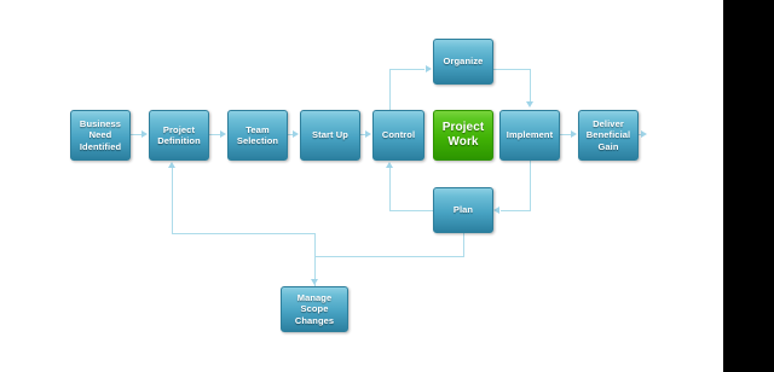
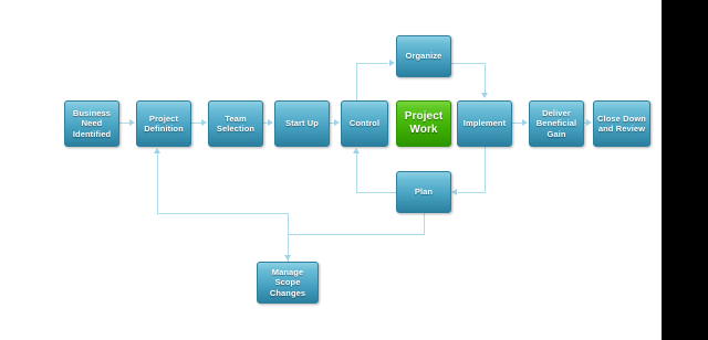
  Business Need Identified
  Project Definition
  Team Selection
  Start Up
  Control
  Project Work
  Implement
  Deliver Beneficial Gain
+ Close Down and Review
  Organize
  Plan
  Manage Scope Changes
